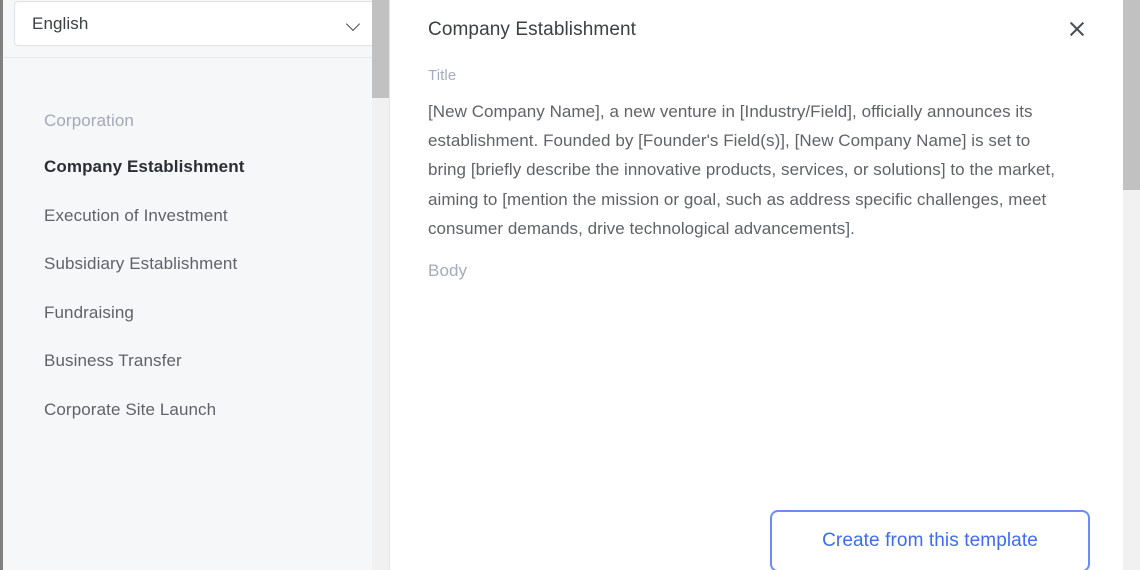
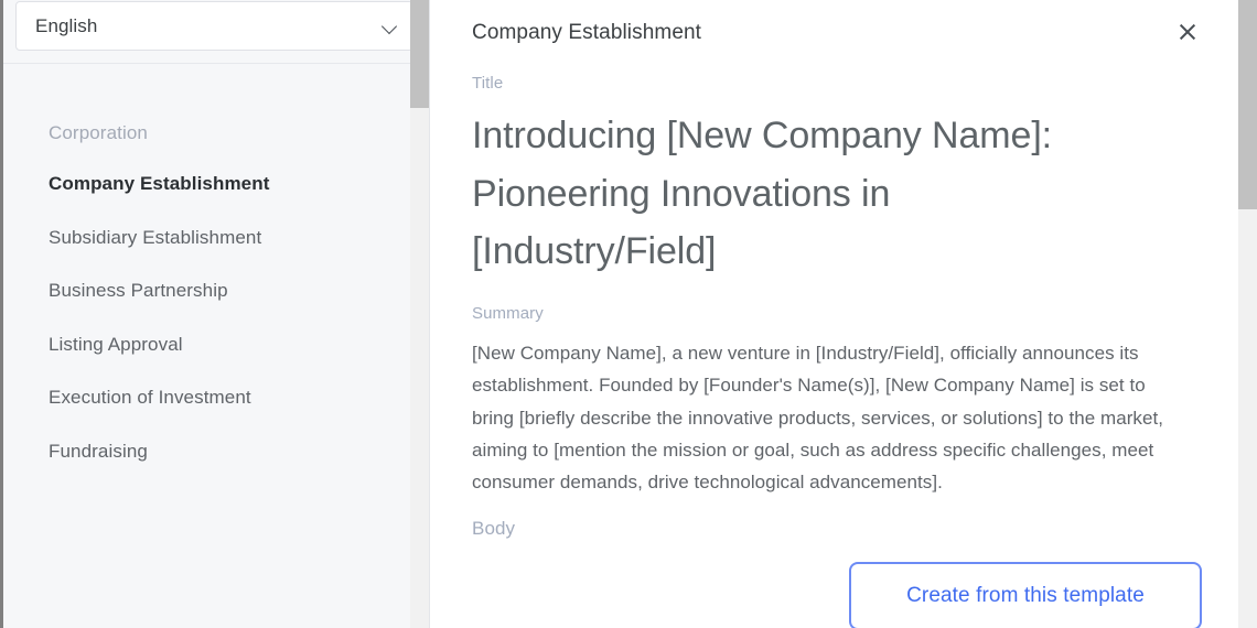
  English
  Corporation
  Company Establishment
- Execution of Investment
+ Subsidiary Establishment
+ Business Partnership
+ Listing Approval
- Subsidiary Establishment
+ Execution of Investment
  Fundraising
- Business Transfer
- Corporate Site Launch
  Company Establishment
  Title
+ Introducing [New Company Name]: Pioneering Innovations in [Industry/Field]
+ Summary
- [New Company Name], a new venture in [Industry/Field], officially announces its establishment. Founded by [Founder's Field(s)], [New Company Name] is set to bring [briefly describe the innovative products, services, or solutions] to the market, aiming to [mention the mission or goal, such as address specific challenges, meet consumer demands, drive technological advancements].
+ [New Company Name], a new venture in [Industry/Field], officially announces its establishment. Founded by [Founder's Name(s)], [New Company Name] is set to bring [briefly describe the innovative products, services, or solutions] to the market, aiming to [mention the mission or goal, such as address specific challenges, meet consumer demands, drive technological advancements].
  Body
  Create from this template
